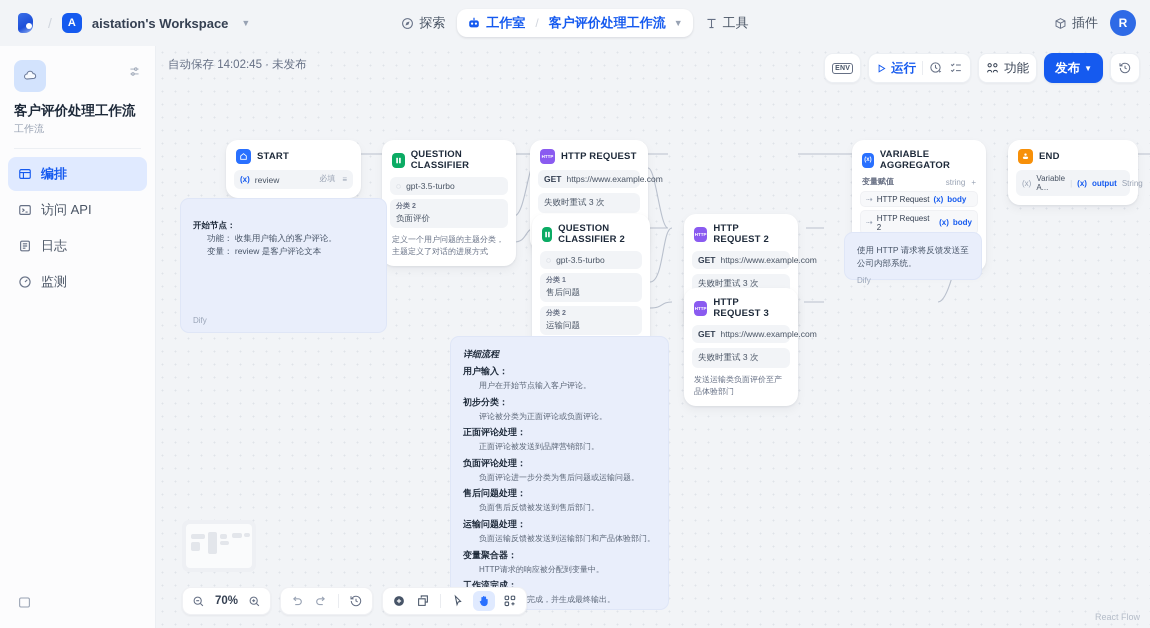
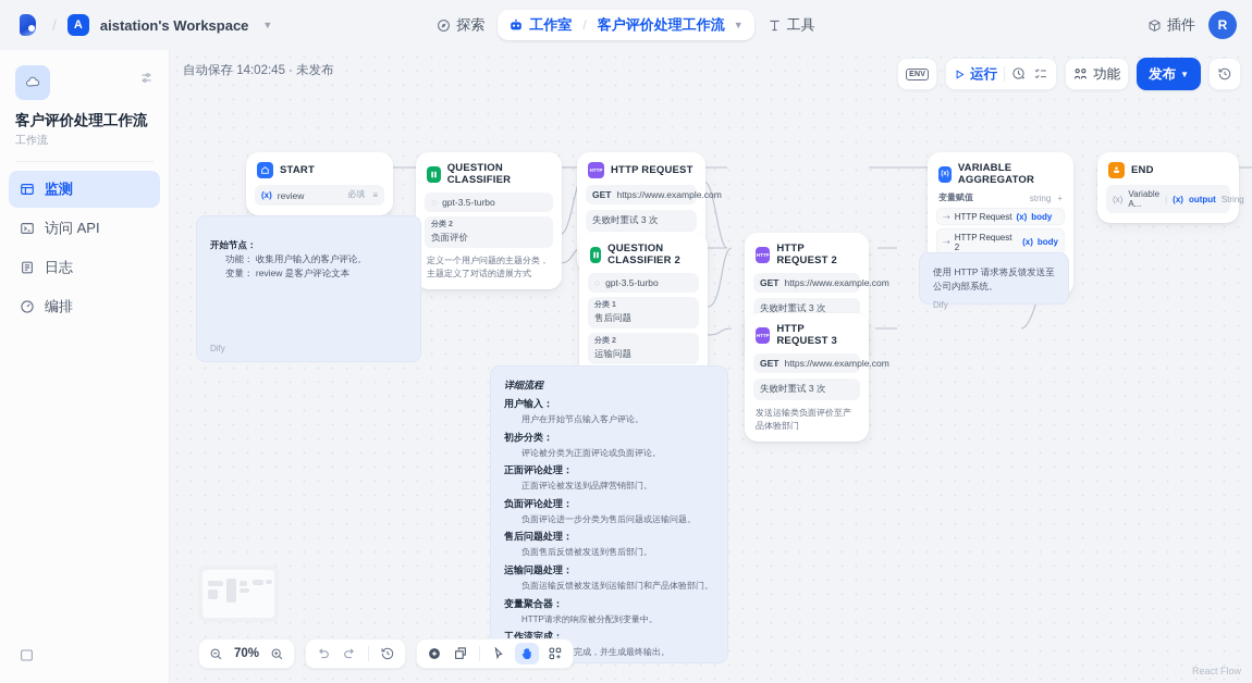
  /
  A
  aistation's Workspace
  ▼
  探索
  工作室
  /
  客户评价处理工作流
  ▼
  工具
  插件
  R
  客户评价处理工作流
  工作流
- 编排
+ 监测
  访问 API
  日志
- 监测
+ 编排
  自动保存 14:02:45 · 未发布
  运行
  功能
  发布
  ▼
  START
  (x)
  review
  必填
  ≡
  QUESTION CLASSIFIER
  gpt-3.5-turbo
  负面评价
  定义一个用户问题的主题分类，主题定义了对话的进展方式
  HTTP REQUEST
  GET
  https://www.example.com
  失败时重试 3 次
  QUESTION CLASSIFIER 2
  gpt-3.5-turbo
  售后问题
  运输问题
  HTTP REQUEST 2
  GET
  https://www.example.com
  失败时重试 3 次
  HTTP REQUEST 3
  GET
  https://www.example.com
  失败时重试 3 次
  发送运输类负面评价至产品体验部门
  VARIABLE AGGREGATOR
  变量赋值
  string
  +
  ⇢
  HTTP Request
  (x)
  body
  ⇢
  HTTP Request 2
  (x)
  body
  END
  (x)
  Variable A...
  (x)
  output
  String
  开始节点：
  功能： 收集用户输入的客户评论。
  变量： review 是客户评论文本
  Dify
  使用 HTTP 请求将反馈发送至公司内部系统。
  Dify
  详细流程
  用户输入：
  用户在开始节点输入客户评论。
  初步分类：
  评论被分类为正面评论或负面评论。
  正面评论处理：
  正面评论被发送到品牌营销部门。
  负面评论处理：
  负面评论进一步分类为售后问题或运输问题。
  售后问题处理：
  负面售后反馈被发送到售后部门。
  运输问题处理：
  负面运输反馈被发送到运输部门和产品体验部门。
  变量聚合器：
  HTTP请求的响应被分配到变量中。
  工作流完成：
  70%
  React Flow
